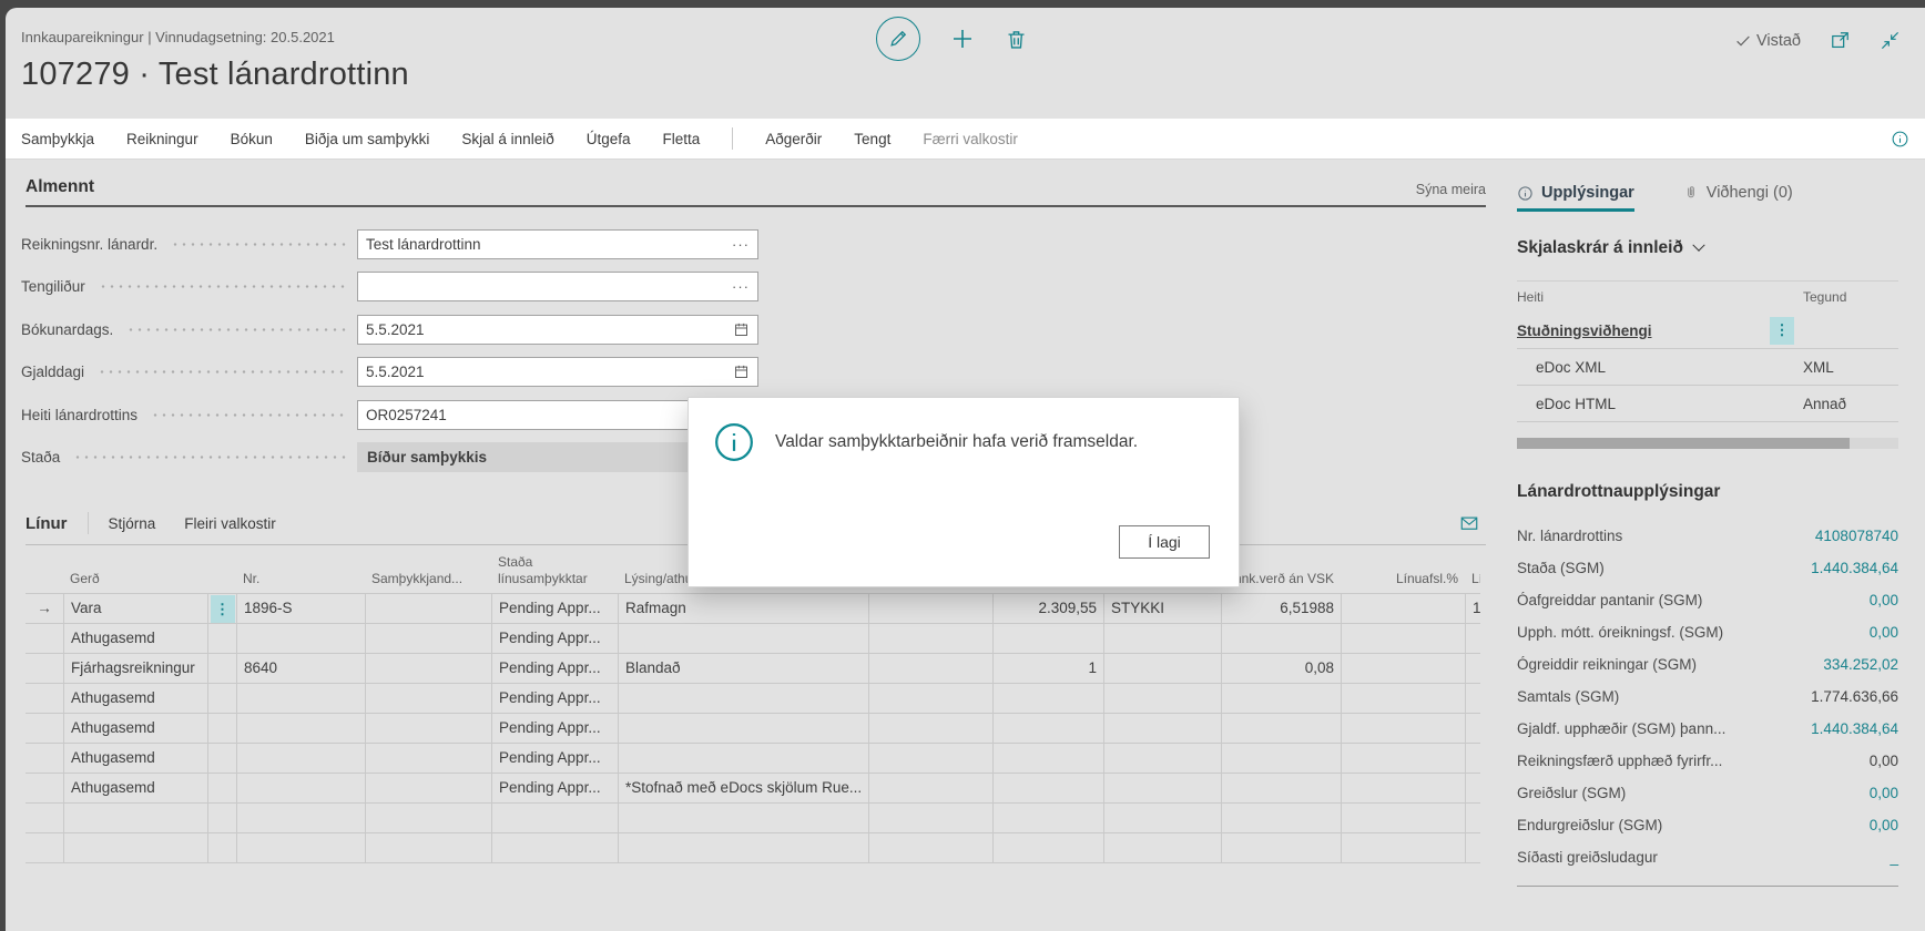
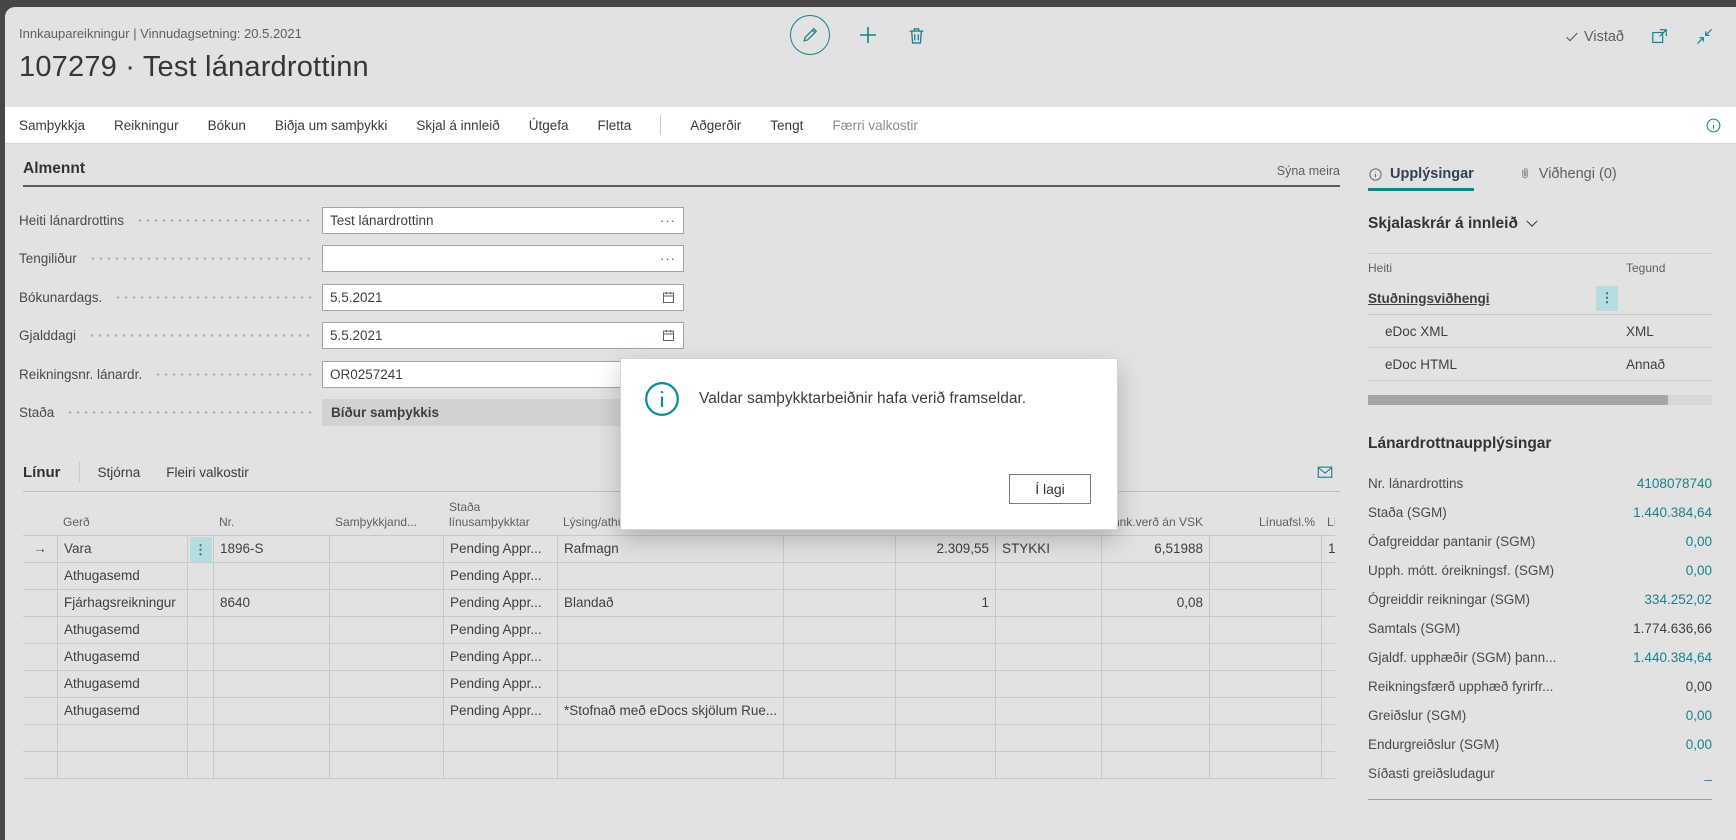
  Innkaupareikningur | Vinnudagsetning: 20.5.2021
  107279 · Test lánardrottinn
  Vistað
  Samþykkja
  Reikningur
  Bókun
  Biðja um samþykki
  Skjal á innleið
  Útgefa
  Fletta
  Aðgerðir
  Tengt
  Færri valkostir
  Almennt
  Sýna meira
- Reikningsnr. lánardr.
+ Heiti lánardrottins
  Test lánardrottinn
  ···
  Tengiliður
  ···
  Bókunardags.
  5.5.2021
  Gjalddagi
  5.5.2021
- Heiti lánardrottins
+ Reikningsnr. lánardr.
  OR0257241
  Staða
  Bíður samþykkis
  Línur
  Stjórna
  Fleiri valkostir
  Gerð
  Nr.
  Samþykkjand...
  Staða línusamþykktar
  nk.verð án VSK
  Línuafsl.%
  →
  Vara
  ⋮
  1896-S
  Pending Appr...
  Rafmagn
  2.309,55
  STYKKI
  6,51988
  Athugasemd
  Pending Appr...
  Fjárhagsreikningur
  8640
  Pending Appr...
  Blandað
  1
  0,08
  Athugasemd
  Pending Appr...
  Athugasemd
  Pending Appr...
  Athugasemd
  Pending Appr...
  Athugasemd
  Pending Appr...
  *Stofnað með eDocs skjölum Rue...
  Upplýsingar
  Viðhengi (0)
  Skjalaskrár á innleið
  Heiti
  Tegund
  Stuðningsviðhengi
  ⋮
  eDoc XML
  XML
  eDoc HTML
  Annað
  Lánardrottnaupplýsingar
  Nr. lánardrottins
  4108078740
  Staða (SGM)
  1.440.384,64
  Óafgreiddar pantanir (SGM)
  0,00
  Upph. mótt. óreikningsf. (SGM)
  0,00
  Ógreiddir reikningar (SGM)
  334.252,02
  Samtals (SGM)
  1.774.636,66
  Gjaldf. upphæðir (SGM) þann...
  1.440.384,64
  Reikningsfærð upphæð fyrirfr...
  0,00
  Greiðslur (SGM)
  0,00
  Endurgreiðslur (SGM)
  0,00
  Síðasti greiðsludagur
  _
  Valdar samþykktarbeiðnir hafa verið framseldar.
  Í lagi
